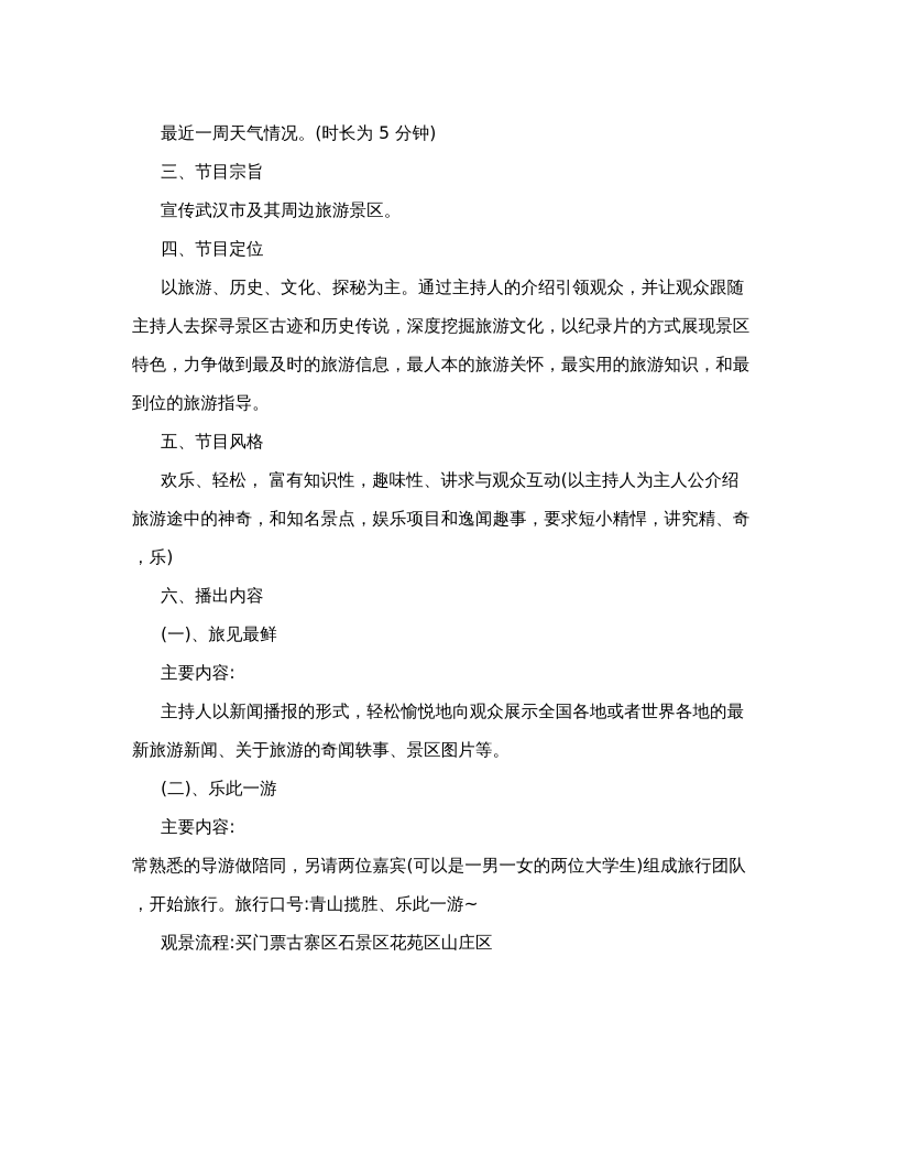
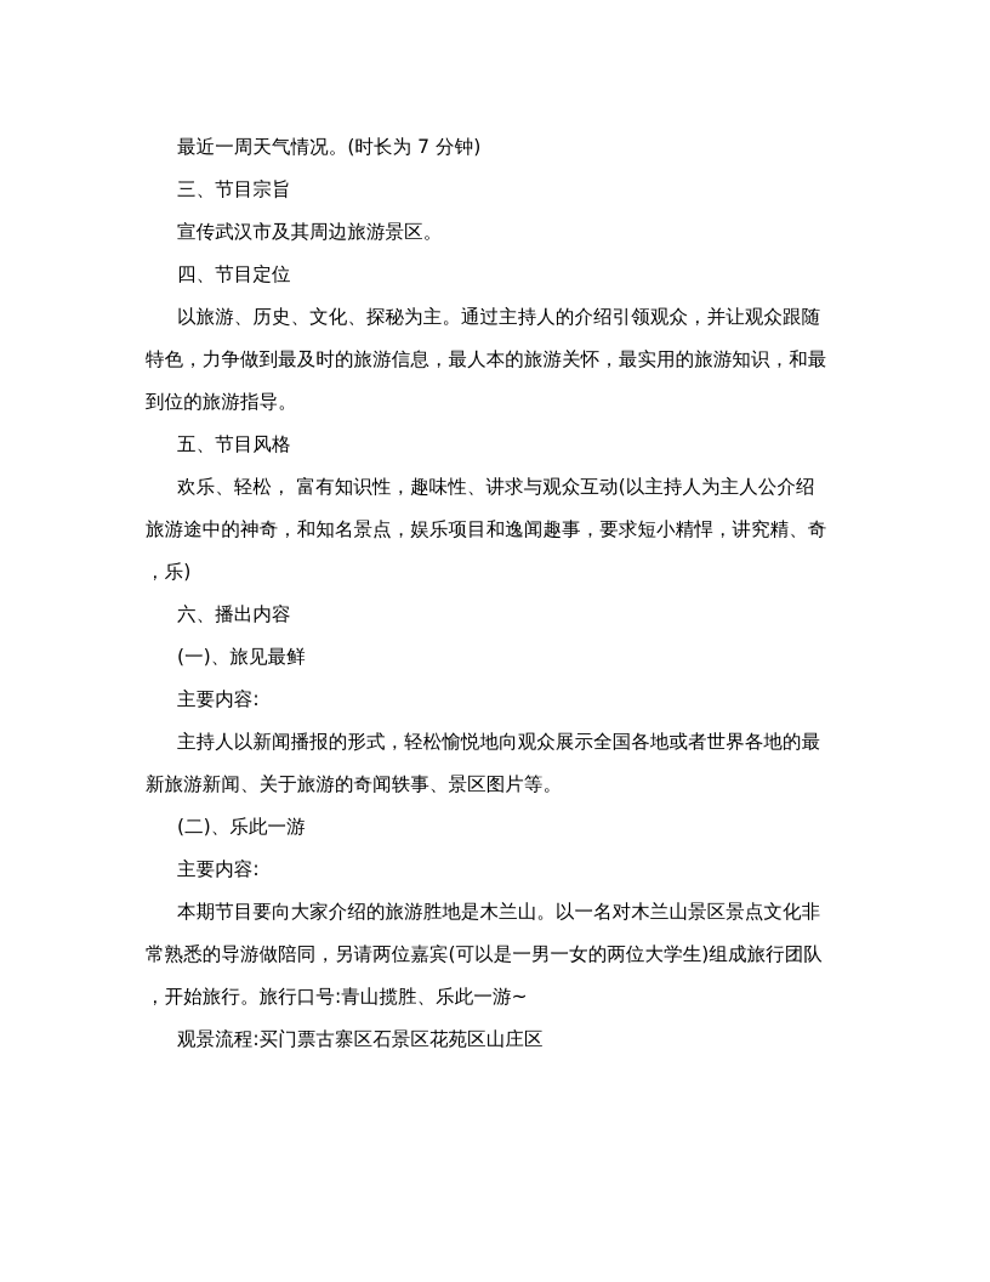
- 最近一周天气情况。(时长为 5 分钟)
+ 最近一周天气情况。(时长为 7 分钟)
  三、节目宗旨
  宣传武汉市及其周边旅游景区。
  四、节目定位
  以旅游、历史、文化、探秘为主。通过主持人的介绍引领观众，并让观众跟随
- 主持人去探寻景区古迹和历史传说，深度挖掘旅游文化，以纪录片的方式展现景区
  特色，力争做到最及时的旅游信息，最人本的旅游关怀，最实用的旅游知识，和最
  到位的旅游指导。
  五、节目风格
  欢乐、轻松， 富有知识性，趣味性、讲求与观众互动(以主持人为主人公介绍
  旅游途中的神奇，和知名景点，娱乐项目和逸闻趣事，要求短小精悍，讲究精、奇
  ，乐)
  六、播出内容
  (一)、旅见最鲜
  主要内容:
  主持人以新闻播报的形式，轻松愉悦地向观众展示全国各地或者世界各地的最
  新旅游新闻、关于旅游的奇闻轶事、景区图片等。
  (二)、乐此一游
  主要内容:
+ 本期节目要向大家介绍的旅游胜地是木兰山。以一名对木兰山景区景点文化非
  常熟悉的导游做陪同，另请两位嘉宾(可以是一男一女的两位大学生)组成旅行团队
  ，开始旅行。旅行口号:青山揽胜、乐此一游~
  观景流程:买门票古寨区石景区花苑区山庄区
